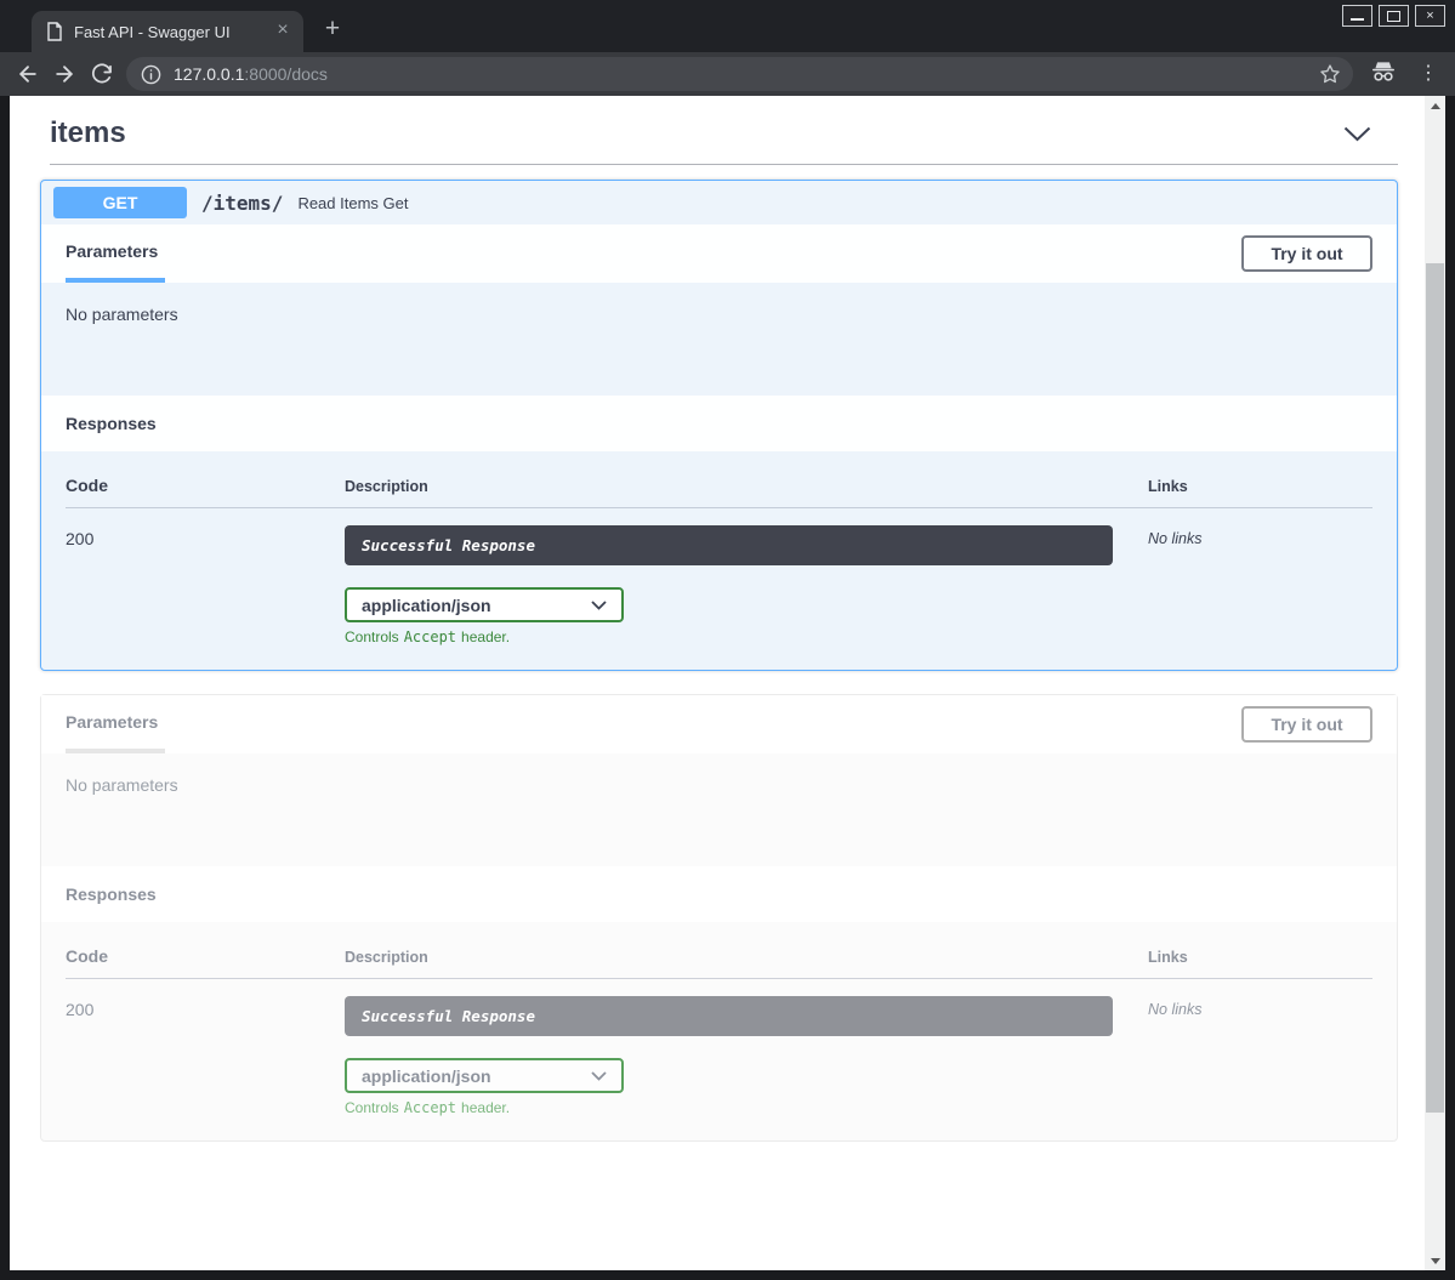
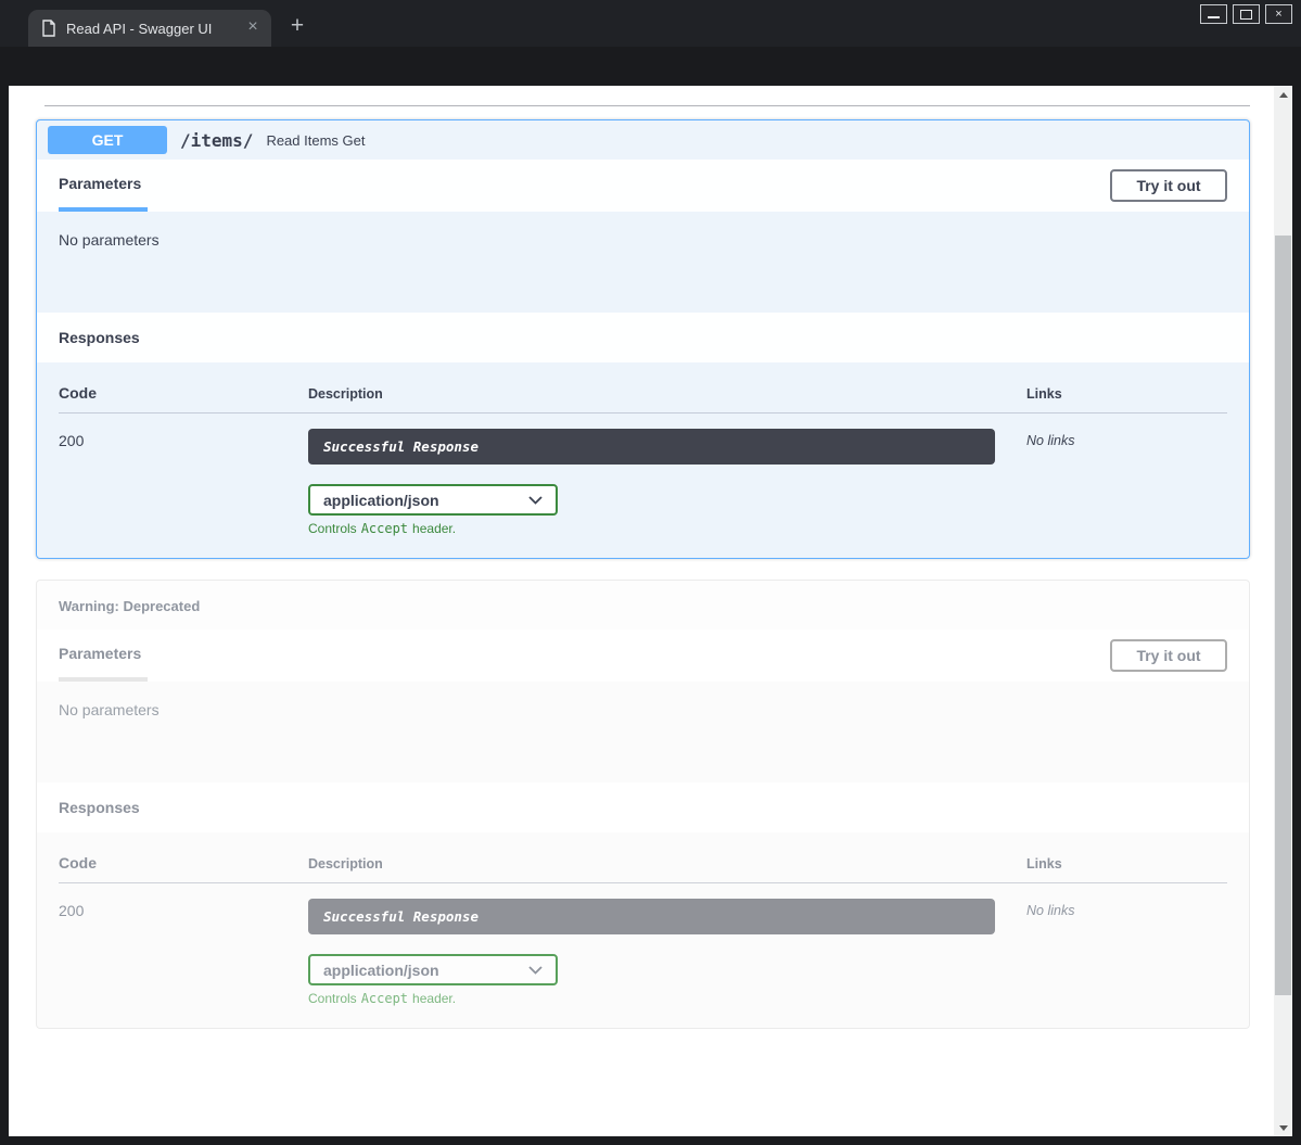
- Fast API - Swagger UI
+ Read API - Swagger UI
  ×
  +
  ×
- 127.0.0.1:8000/docs
- ⋮
- items
  GET
  /items/
  Read Items Get
  Parameters
  Try it out
  No parameters
  Responses
  Code
  Description
  Links
  200
  Successful Response
  application/json
  Controls Accept header.
  No links
+ Warning: Deprecated
  Parameters
  Try it out
  No parameters
  Responses
  Code
  Description
  Links
  200
  Successful Response
  application/json
  Controls Accept header.
  No links
